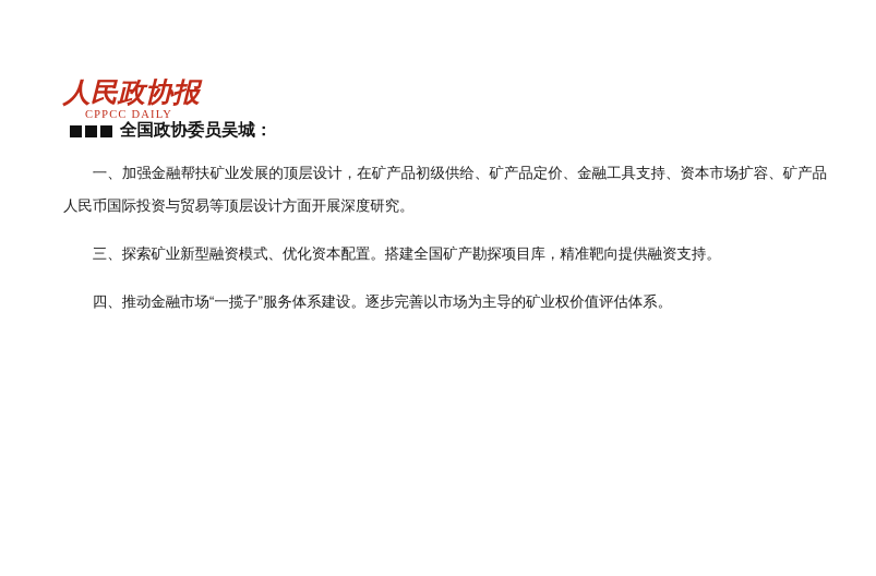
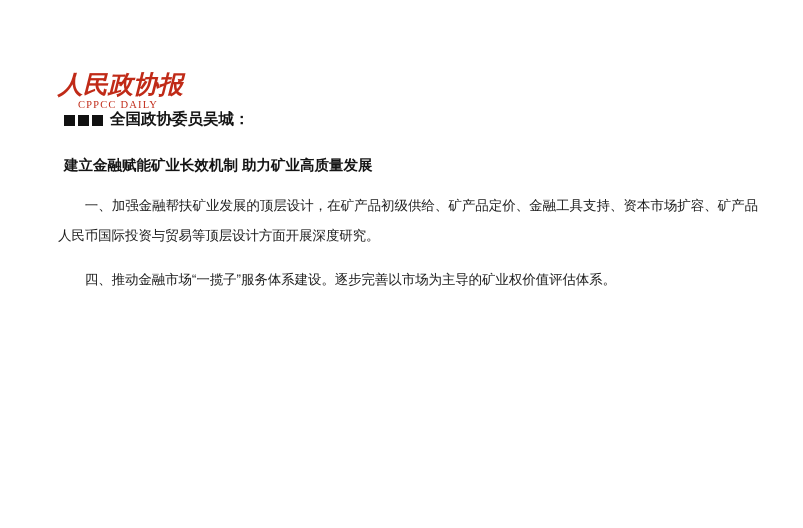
  人民政协报
  CPPCC DAILY
  全国政协委员吴城：
+ 建立金融赋能矿业长效机制 助力矿业高质量发展
  一、加强金融帮扶矿业发展的顶层设计，在矿产品初级供给、矿产品定价、金融工具支持、资本市场扩容、矿产品人民币国际投资与贸易等顶层设计方面开展深度研究。
- 三、探索矿业新型融资模式、优化资本配置。搭建全国矿产勘探项目库，精准靶向提供融资支持。
  四、推动金融市场“一揽子”服务体系建设。逐步完善以市场为主导的矿业权价值评估体系。
